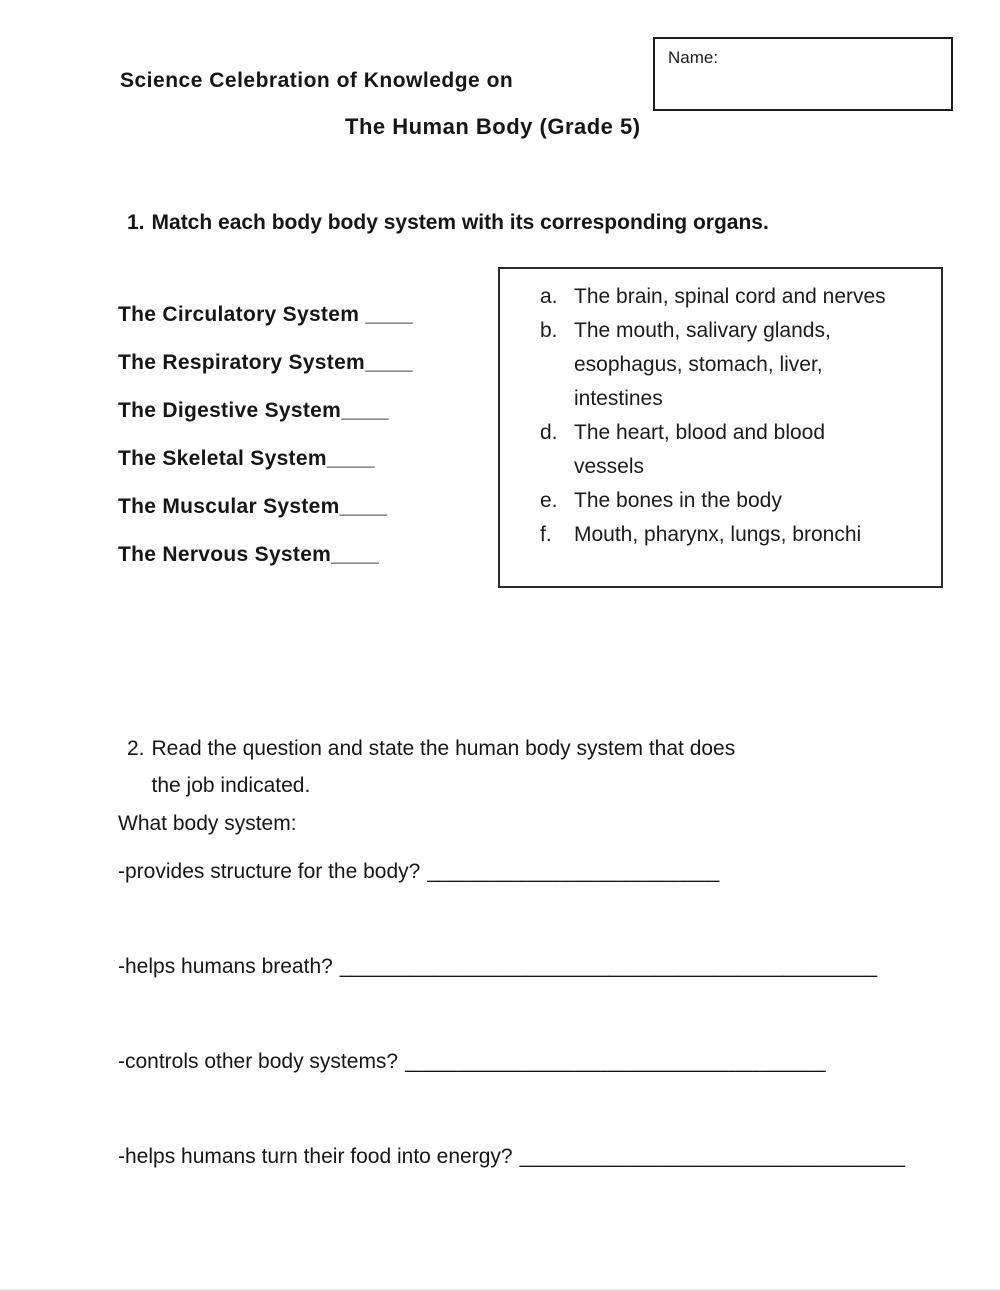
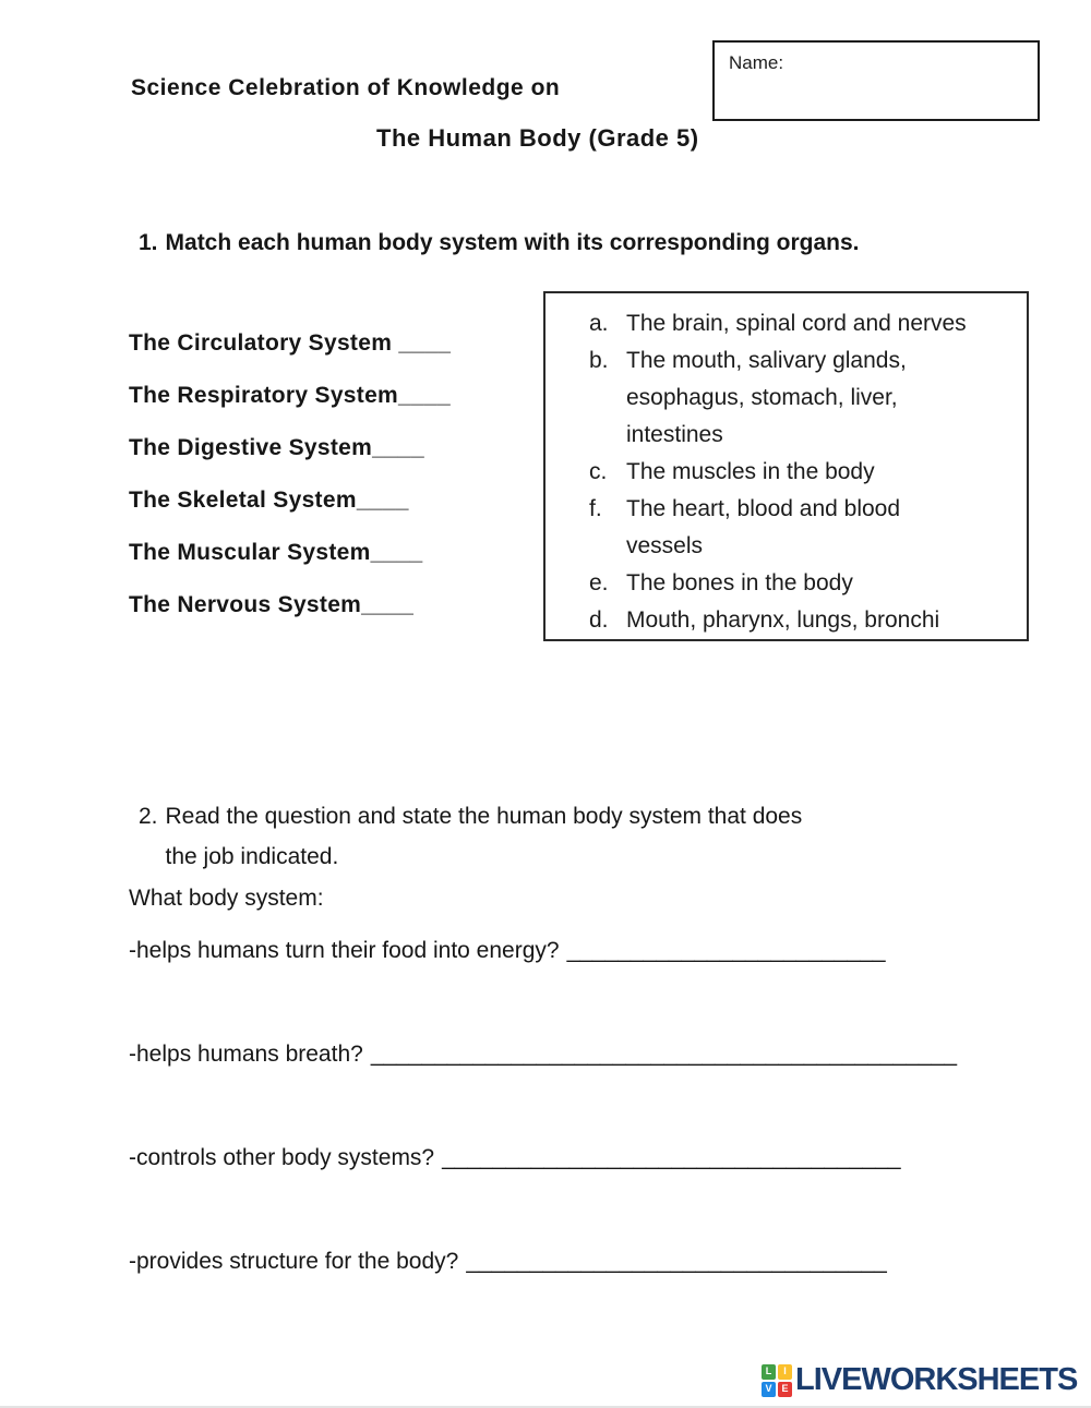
  Name:
  Science Celebration of Knowledge on
  The Human Body (Grade 5)
  1.
- Match each body body system with its corresponding organs.
+ Match each human body system with its corresponding organs.
  The Circulatory System ____
  The Respiratory System____
  The Digestive System____
  The Skeletal System____
  The Muscular System____
  The Nervous System____
  a.
  The brain, spinal cord and nerves
  b.
  The mouth, salivary glands,
  esophagus, stomach, liver,
  intestines
+ c.
+ The muscles in the body
- d.
+ f.
  The heart, blood and blood
  vessels
  e.
  The bones in the body
- f.
+ d.
  Mouth, pharynx, lungs, bronchi
  2.
  Read the question and state the human body system that does
  the job indicated.
  What body system:
- -provides structure for the body? _________________________
+ -helps humans turn their food into energy? _________________________
  -helps humans breath? ______________________________________________
  -controls other body systems? ____________________________________
- -helps humans turn their food into energy? _________________________________
+ -provides structure for the body? _________________________________
+ L
+ I
+ V
+ E
+ LIVEWORKSHEETS
